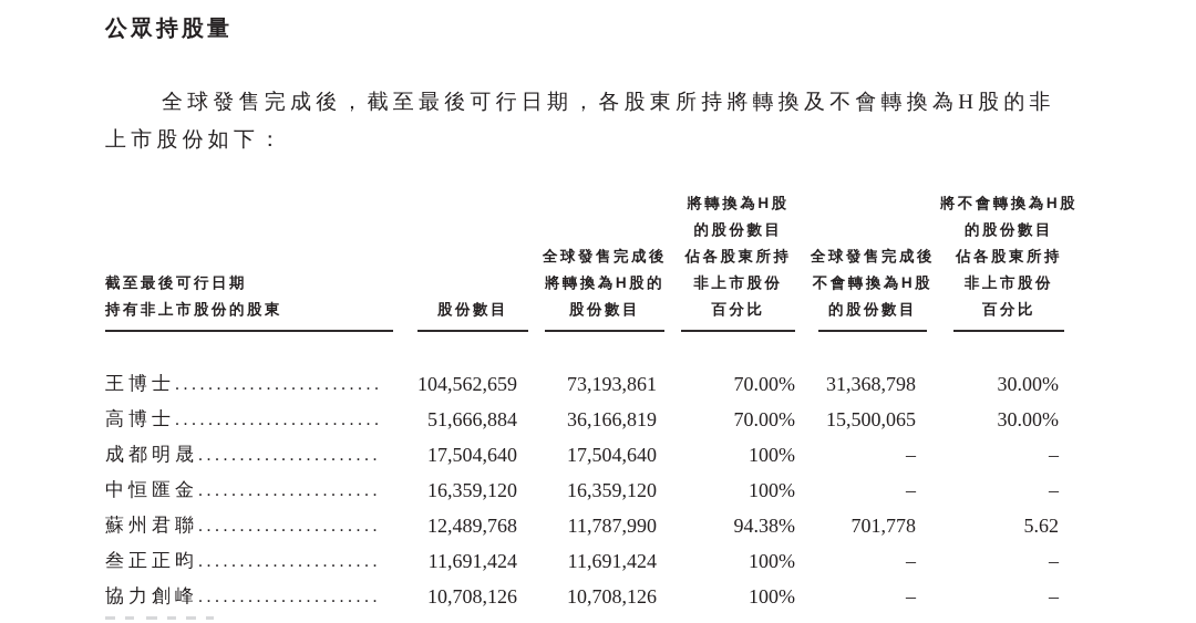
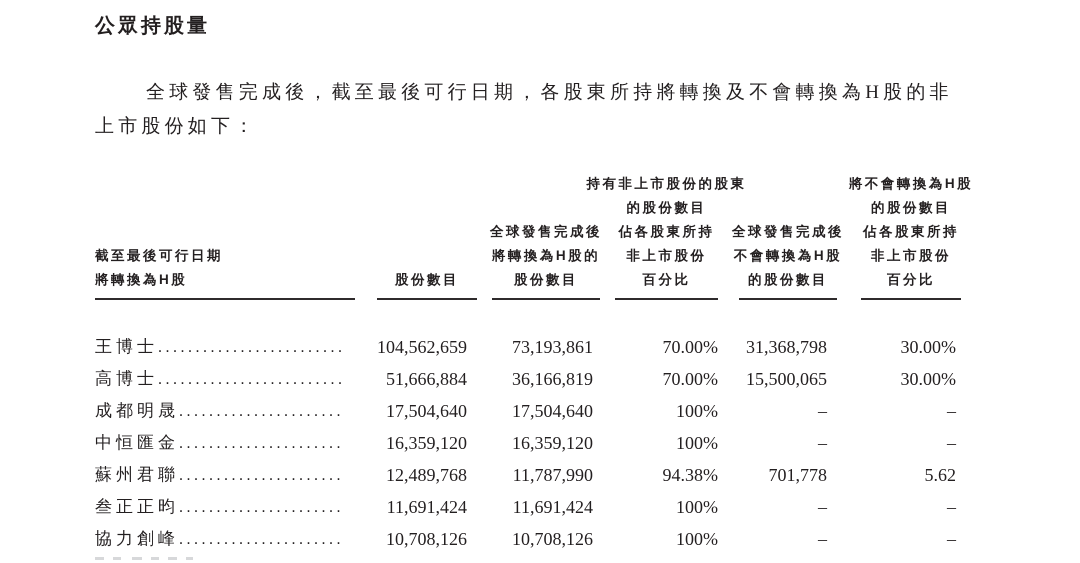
  公眾持股量
  全球發售完成後，截至最後可行日期，各股東所持將轉換及不會轉換為H股的非
  上市股份如下：
  截至最後可行日期
- 持有非上市股份的股東
+ 將轉換為H股
  股份數目
  全球發售完成後
  將轉換為H股的
  股份數目
- 將轉換為H股
+ 持有非上市股份的股東
  的股份數目
  佔各股東所持
  非上市股份
  百分比
  全球發售完成後
  不會轉換為H股
  的股份數目
  將不會轉換為H股
  的股份數目
  佔各股東所持
  非上市股份
  百分比
  王博士
  104,562,659
  73,193,861
  70.00%
  31,368,798
  30.00%
  高博士
  51,666,884
  36,166,819
  70.00%
  15,500,065
  30.00%
  成都明晟
  17,504,640
  17,504,640
  100%
  –
  –
  中恒匯金
  16,359,120
  16,359,120
  100%
  –
  –
  蘇州君聯
  12,489,768
  11,787,990
  94.38%
  701,778
  5.62
  叁正正昀
  11,691,424
  11,691,424
  100%
  –
  –
  協力創峰
  10,708,126
  10,708,126
  100%
  –
  –
